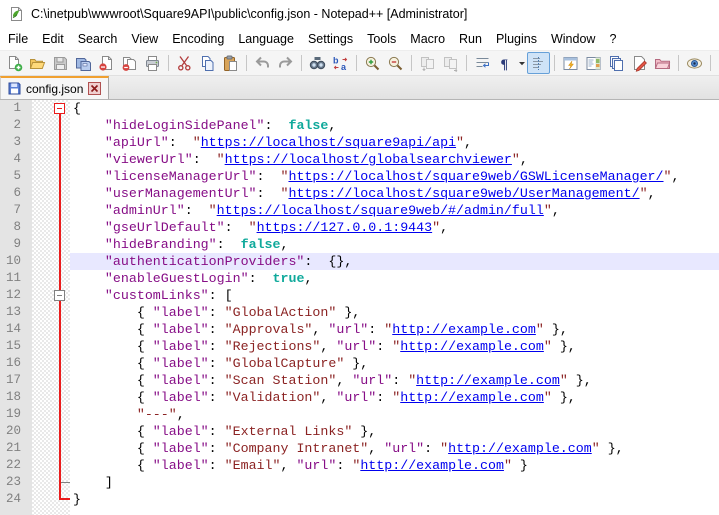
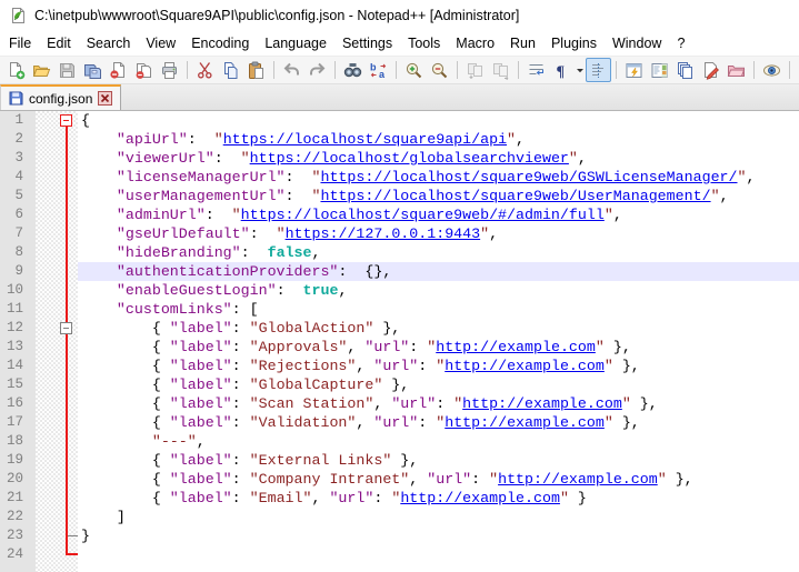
  C:\inetpub\wwwroot\Square9API\public\config.json - Notepad++ [Administrator]
  File
  Edit
  Search
  View
  Encoding
  Language
  Settings
  Tools
  Macro
  Run
  Plugins
  Window
  ?
  b
  a
  ¶
  config.json
  1
  2
  3
  4
  5
  6
  7
  8
  9
  10
  11
  12
  13
  14
  15
  16
  17
  18
  19
  20
  21
  22
  23
  24
  {
- "hideLoginSidePanel": false,
  "apiUrl": "https://localhost/square9api/api",
  "viewerUrl": "https://localhost/globalsearchviewer",
  "licenseManagerUrl": "https://localhost/square9web/GSWLicenseManager/",
  "userManagementUrl": "https://localhost/square9web/UserManagement/",
  "adminUrl": "https://localhost/square9web/#/admin/full",
  "gseUrlDefault": "https://127.0.0.1:9443",
  "hideBranding": false,
  "authenticationProviders": {},
  "enableGuestLogin": true,
  "customLinks": [
  { "label": "GlobalAction" },
  { "label": "Approvals", "url": "http://example.com" },
  { "label": "Rejections", "url": "http://example.com" },
  { "label": "GlobalCapture" },
  { "label": "Scan Station", "url": "http://example.com" },
  { "label": "Validation", "url": "http://example.com" },
  "---",
  { "label": "External Links" },
  { "label": "Company Intranet", "url": "http://example.com" },
  { "label": "Email", "url": "http://example.com" }
  ]
  }
